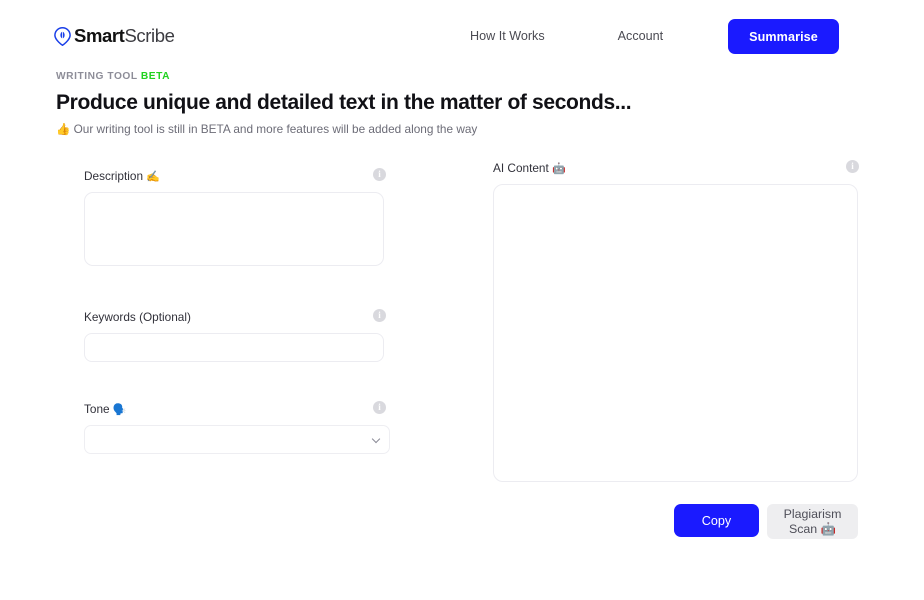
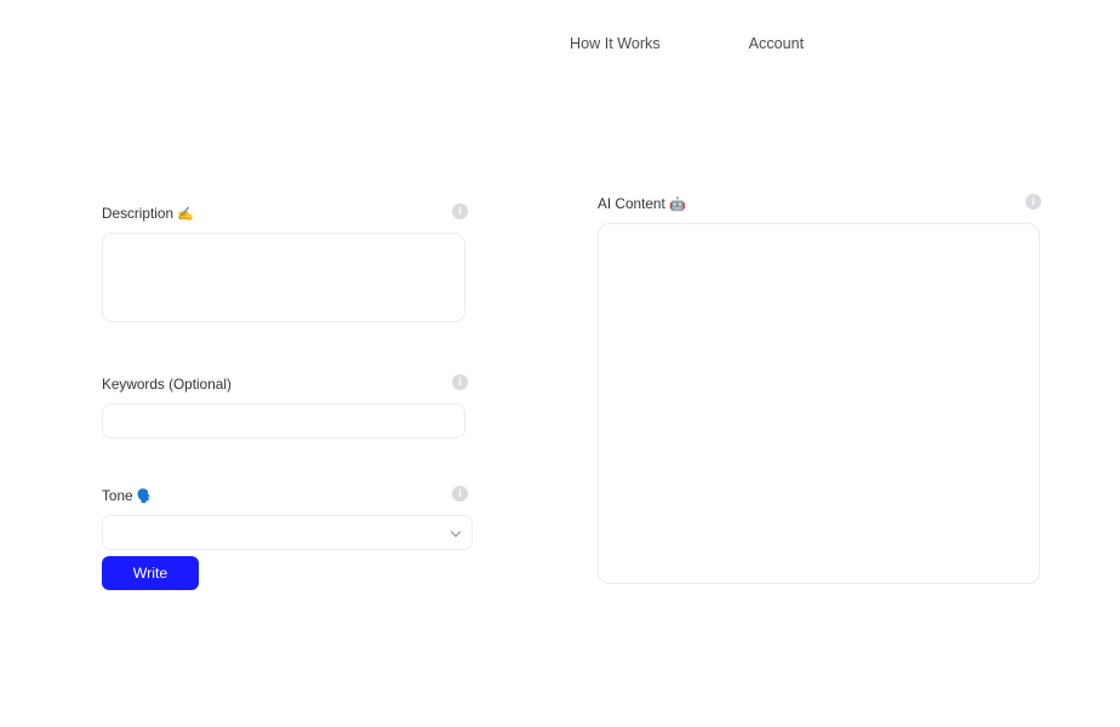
- SmartScribe
  How It Works
  Account
- Summarise
- WRITING TOOL BETA
- Produce unique and detailed text in the matter of seconds...
- 👍 Our writing tool is still in BETA and more features will be added along the way
  Description ✍️
  i
  Keywords (Optional)
  i
  Tone 🗣️
  i
+ Write
  AI Content 🤖
  i
- Copy
- Plagiarism
- Scan 🤖
